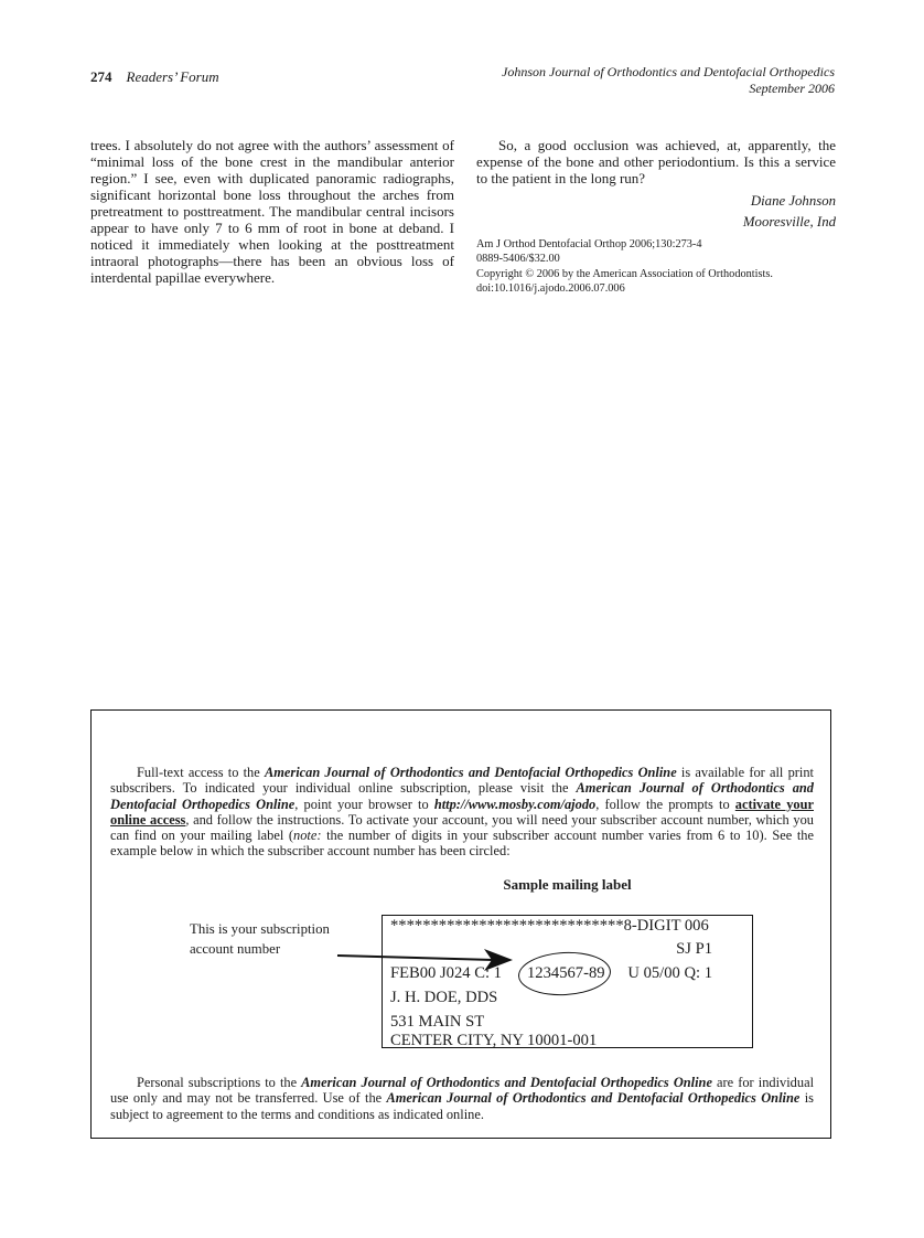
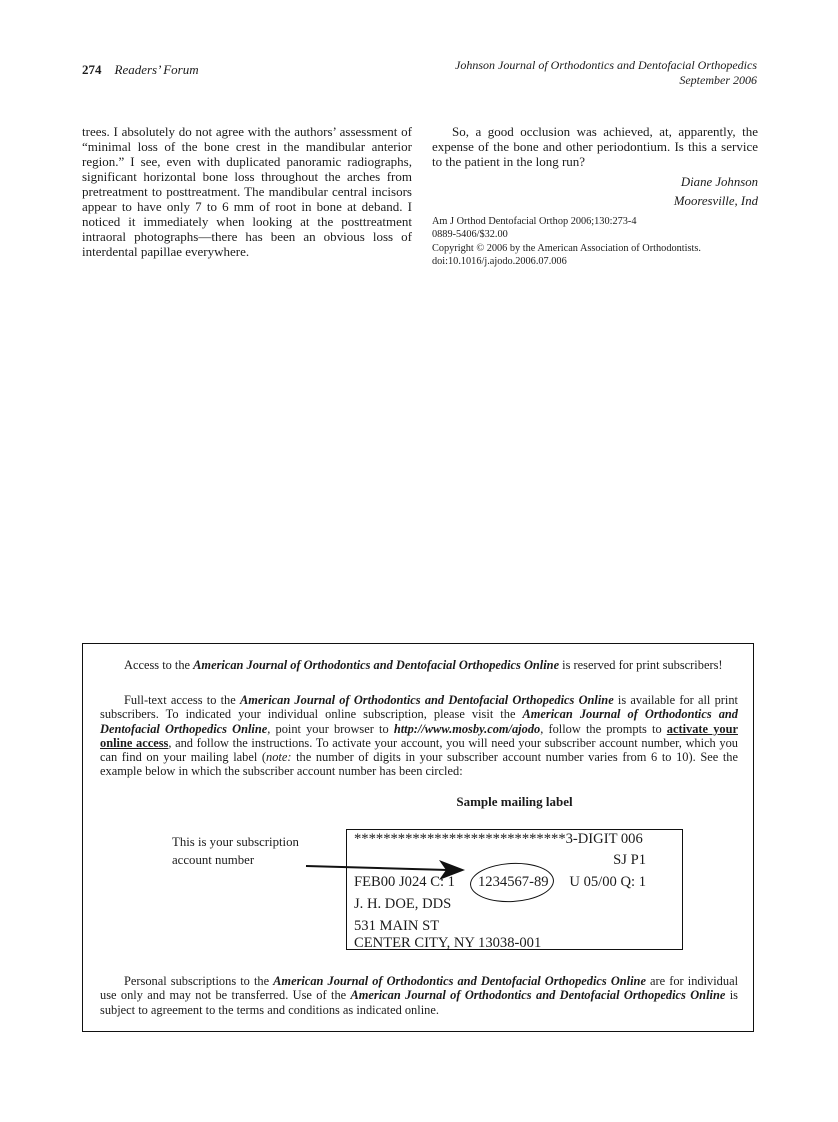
  274 Readers’ Forum
  Johnson Journal of Orthodontics and Dentofacial Orthopedics
  September 2006
  trees. I absolutely do not agree with the authors’ assessment of “minimal loss of the bone crest in the mandibular anterior region.” I see, even with duplicated panoramic radiographs, significant horizontal bone loss throughout the arches from pretreatment to posttreatment. The mandibular central incisors appear to have only 7 to 6 mm of root in bone at deband. I noticed it immediately when looking at the posttreatment intraoral photographs—there has been an obvious loss of interdental papillae everywhere.
  So, a good occlusion was achieved, at, apparently, the expense of the bone and other periodontium. Is this a service to the patient in the long run?
  Diane Johnson
  Mooresville, Ind
  Am J Orthod Dentofacial Orthop 2006;130:273-4
  0889-5406/$32.00
  Copyright © 2006 by the American Association of Orthodontists.
  doi:10.1016/j.ajodo.2006.07.006
+ Access to the American Journal of Orthodontics and Dentofacial Orthopedics Online is reserved for print subscribers!
  Full-text access to the American Journal of Orthodontics and Dentofacial Orthopedics Online is available for all print subscribers. To indicated your individual online subscription, please visit the American Journal of Orthodontics and Dentofacial Orthopedics Online, point your browser to http://www.mosby.com/ajodo, follow the prompts to activate your online access, and follow the instructions. To activate your account, you will need your subscriber account number, which you can find on your mailing label (note: the number of digits in your subscriber account number varies from 6 to 10). See the example below in which the subscriber account number has been circled:
  Sample mailing label
  This is your subscription account number
- *****************************8-DIGIT 006
+ *****************************3-DIGIT 006
  SJ P1
  FEB00 J024 C: 1
  1234567-89
  U 05/00 Q: 1
  J. H. DOE, DDS
  531 MAIN ST
- CENTER CITY, NY 10001-001
+ CENTER CITY, NY 13038-001
  Personal subscriptions to the American Journal of Orthodontics and Dentofacial Orthopedics Online are for individual use only and may not be transferred. Use of the American Journal of Orthodontics and Dentofacial Orthopedics Online is subject to agreement to the terms and conditions as indicated online.
